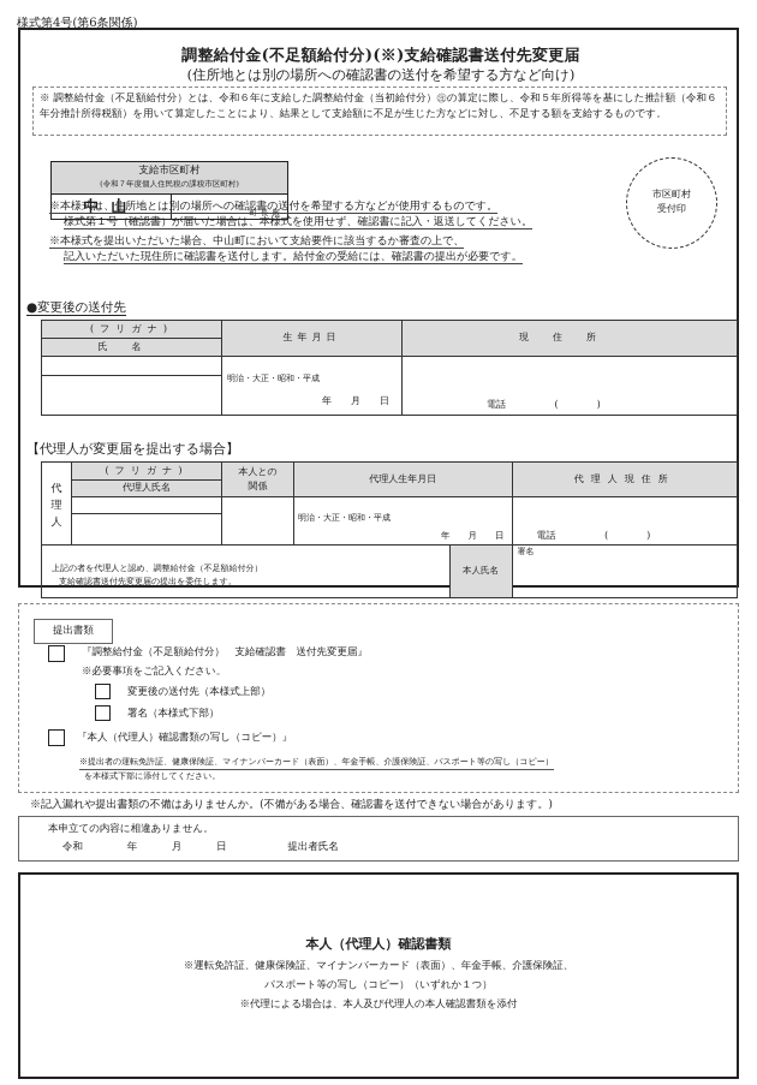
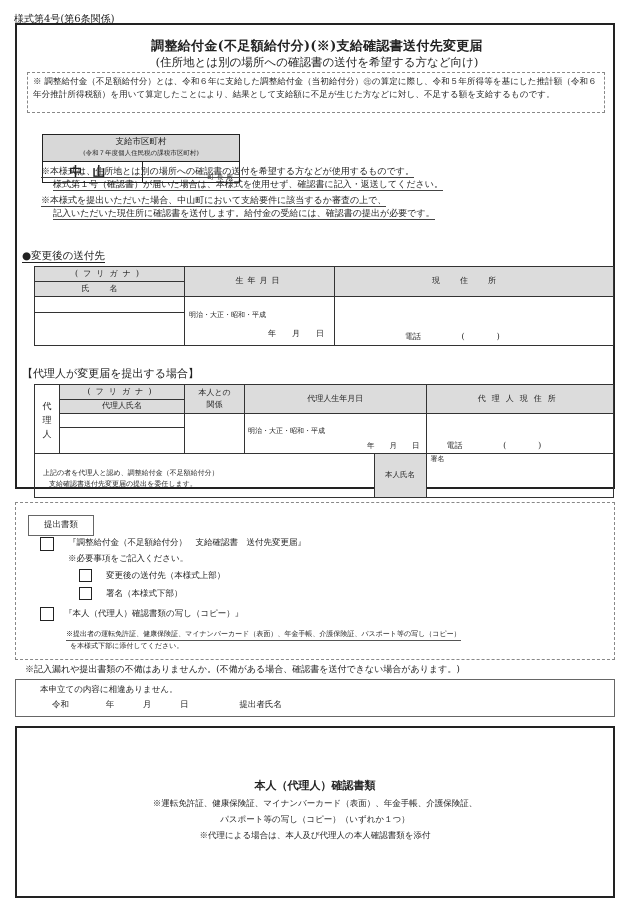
  様式第4号(第6条関係)
  調整給付金(不足額給付分)(※)支給確認書送付先変更届
  (住所地とは別の場所への確認書の送付を希望する方など向け)
  ※ 調整給付金（不足額給付分）とは、令和６年に支給した調整給付金（当初給付分）㊟の算定に際し、令和５年所得等を基にした推計額（令和６年分推計所得税額）を用いて算定したことにより、結果として支給額に不足が生じた方などに対し、不足する額を支給するものです。
  支給市区町村 (令和７年度個人住民税の課税市区町村)
  中山	町長殿
- 市区町村
- 受付印
  ※本様式は、住所地とは別の場所への確認書の送付を希望する方などが使用するものです。
  様式第１号（確認書）が届いた場合は、本様式を使用せず、確認書に記入・返送してください。
  ※本様式を提出いただいた場合、中山町において支給要件に該当するか審査の上で、
  記入いただいた現住所に確認書を送付します。給付金の受給には、確認書の提出が必要です。
  ●変更後の送付先
  (フリガナ)	生年月日	現住所
  氏名
  	明治・大正・昭和・平成 年 月 日	電話 ( )
  【代理人が変更届を提出する場合】
  代理人	(フリガナ)	本人との関係	代理人生年月日	代理人現住所
  代理人氏名
  		明治・大正・昭和・平成 年 月 日	電話 ( )
  上記の者を代理人と認め、調整給付金（不足額給付分） 支給確認書送付先変更届の提出を委任します。	本人氏名	署名
  提出書類
  『調整給付金（不足額給付分） 支給確認書 送付先変更届』
  ※必要事項をご記入ください。
  変更後の送付先（本様式上部）
  署名（本様式下部）
  『本人（代理人）確認書類の写し（コピー）』
  ※提出者の運転免許証、健康保険証、マイナンバーカード（表面）、年金手帳、介護保険証、パスポート等の写し（コピー）
  を本様式下部に添付してください。
  ※記入漏れや提出書類の不備はありませんか。(不備がある場合、確認書を送付できない場合があります。)
  本申立ての内容に相違ありません。
  令和 年 月 日 提出者氏名
  本人（代理人）確認書類
  ※運転免許証、健康保険証、マイナンバーカード（表面）、年金手帳、介護保険証、
  パスポート等の写し（コピー）（いずれか１つ）
  ※代理による場合は、本人及び代理人の本人確認書類を添付
